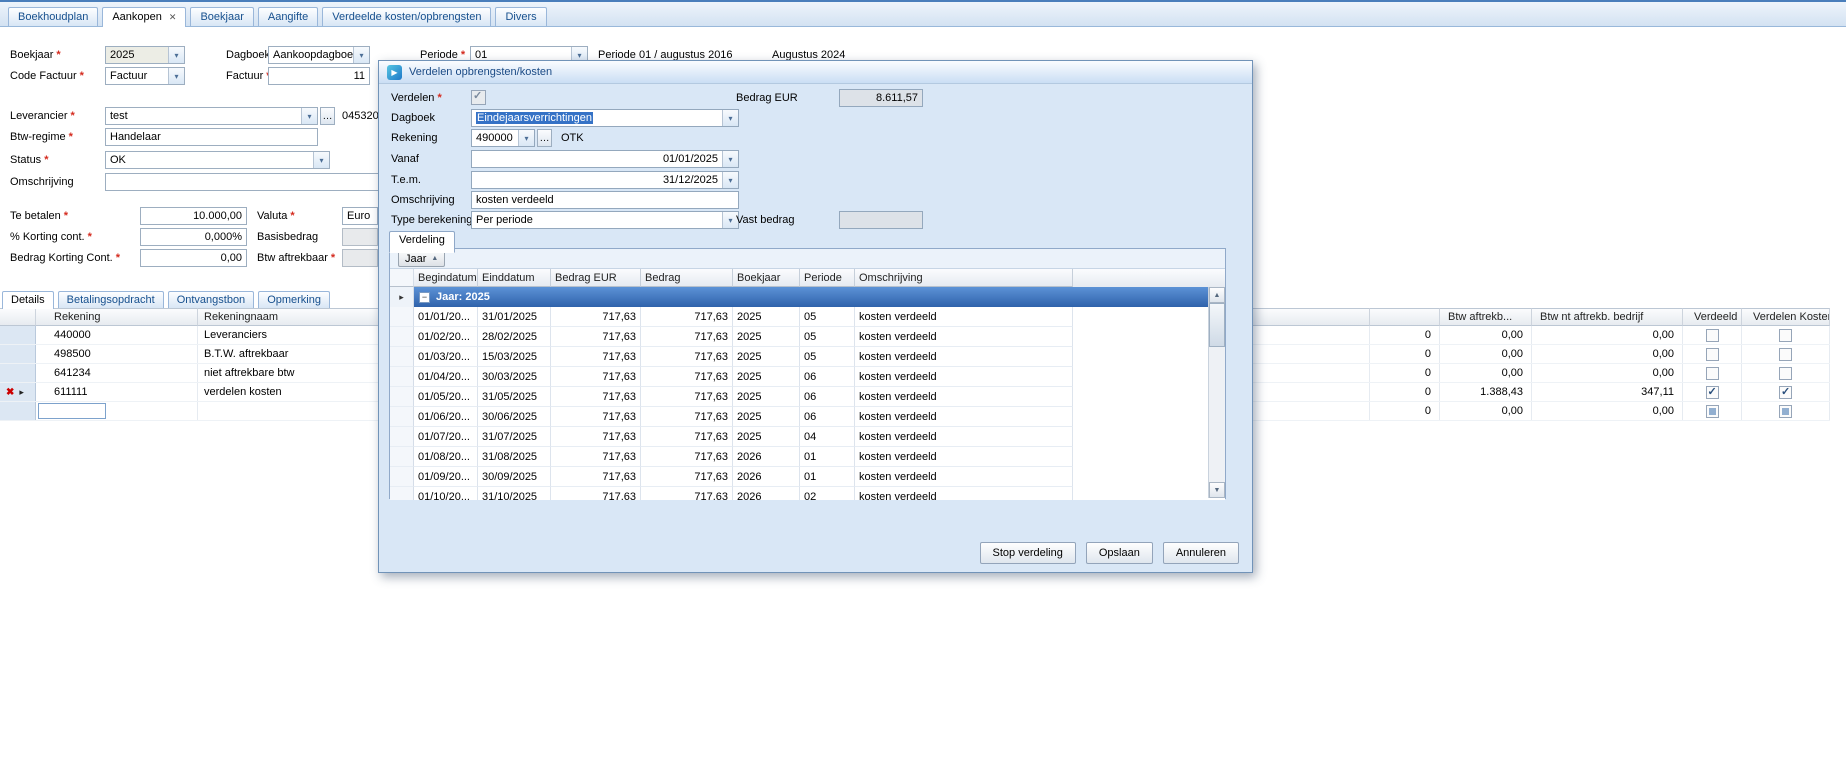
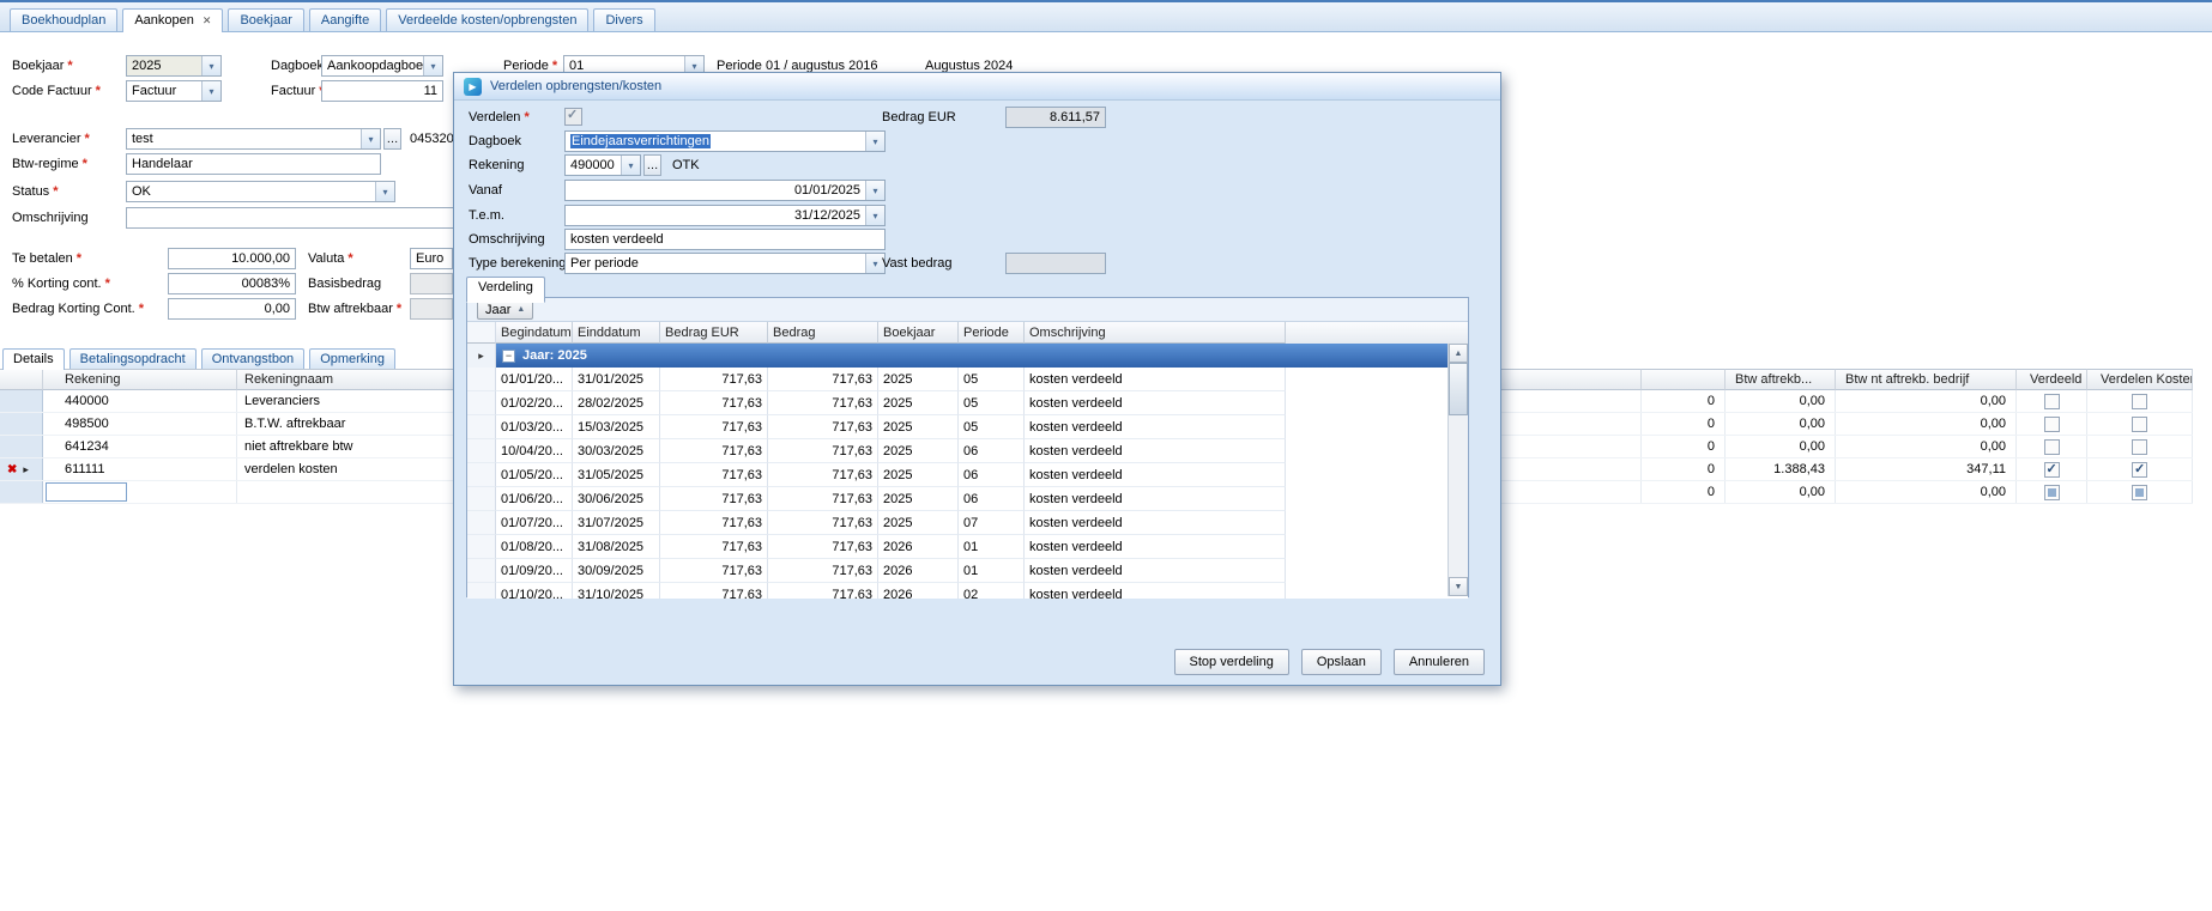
  Boekhoudplan
  Aankopen ✕
  Boekjaar
  Aangifte
  Verdeelde kosten/opbrengsten
  Divers
  Boekjaar *
  Dagboe
  Periode *
  Periode 01 / augustus 2016
  Augustus 2024
  Code Factuur *
  Factuur
  Leverancier *
  Btw-regime *
  Status *
  Omschrijving
  Te betalen *
  Valuta *
  % Korting cont. *
  Basisbedrag
  Bedrag Korting Cont. *
  Btw aftrekbaar *
  2025
  ▾
  Aankoopdagboe
  ▾
  01
  ▾
  Factuur
  ▾
  11
  test
  ▾
  …
  045320
  Handelaar
  OK
  ▾
  10.000,00
  Euro
- 0,000%
+ 00083%
  0,00
  Details
  Betalingsopdracht
  Ontvangstbon
  Opmerking
  Rekening
  Rekeningnaam
  Btw aftrekb...
  Btw nt aftrekb. bedrijf
  Verdeeld
  Verdelen Koste
  440000
  Leveranciers
  0
  0,00
  0,00
  498500
  B.T.W. aftrekbaar
  0
  0,00
  0,00
  641234
  niet aftrekbare btw
  0
  0,00
  0,00
  ✖
  ▸
  611111
  verdelen kosten
  0
  1.388,43
  347,11
  0
  0,00
  0,00
  ▶
  Verdelen opbrengsten/kosten
  Verdelen *
  Bedrag EUR
  8.611,57
  Dagboek
  Eindejaarsverrichtingen
  ▾
  Rekening
  490000
  ▾
  …
  OTK
  Vanaf
  01/01/2025
  ▾
  T.e.m.
  31/12/2025
  ▾
  Omschrijving
  kosten verdeeld
  Type berekening
  Per periode
  ▾
  Vast bedrag
  Verdeling
  Jaar
  Begindatum
  Einddatum
  Bedrag EUR
  Bedrag
  Boekjaar
  Periode
  Omschrijving
  ▸
  −
  Jaar: 2025
  01/01/20...
  31/01/2025
  717,63
  717,63
  2025
  05
  kosten verdeeld
  01/02/20...
  28/02/2025
  717,63
  717,63
  2025
  05
  kosten verdeeld
  01/03/20...
  15/03/2025
  717,63
  717,63
  2025
  05
  kosten verdeeld
- 01/04/20...
+ 10/04/20...
  30/03/2025
  717,63
  717,63
  2025
  06
  kosten verdeeld
  01/05/20...
  31/05/2025
  717,63
  717,63
  2025
  06
  kosten verdeeld
  01/06/20...
  30/06/2025
  717,63
  717,63
  2025
  06
  kosten verdeeld
  01/07/20...
  31/07/2025
  717,63
  717,63
  2025
- 04
+ 07
  kosten verdeeld
  01/08/20...
  31/08/2025
  717,63
  717,63
  2026
  01
  kosten verdeeld
  01/09/20...
  30/09/2025
  717,63
  717,63
  2026
  01
  kosten verdeeld
  01/10/20...
  31/10/2025
  717,63
  717,63
  2026
  02
  kosten verdeeld
  Stop verdeling
  Opslaan
  Annuleren
